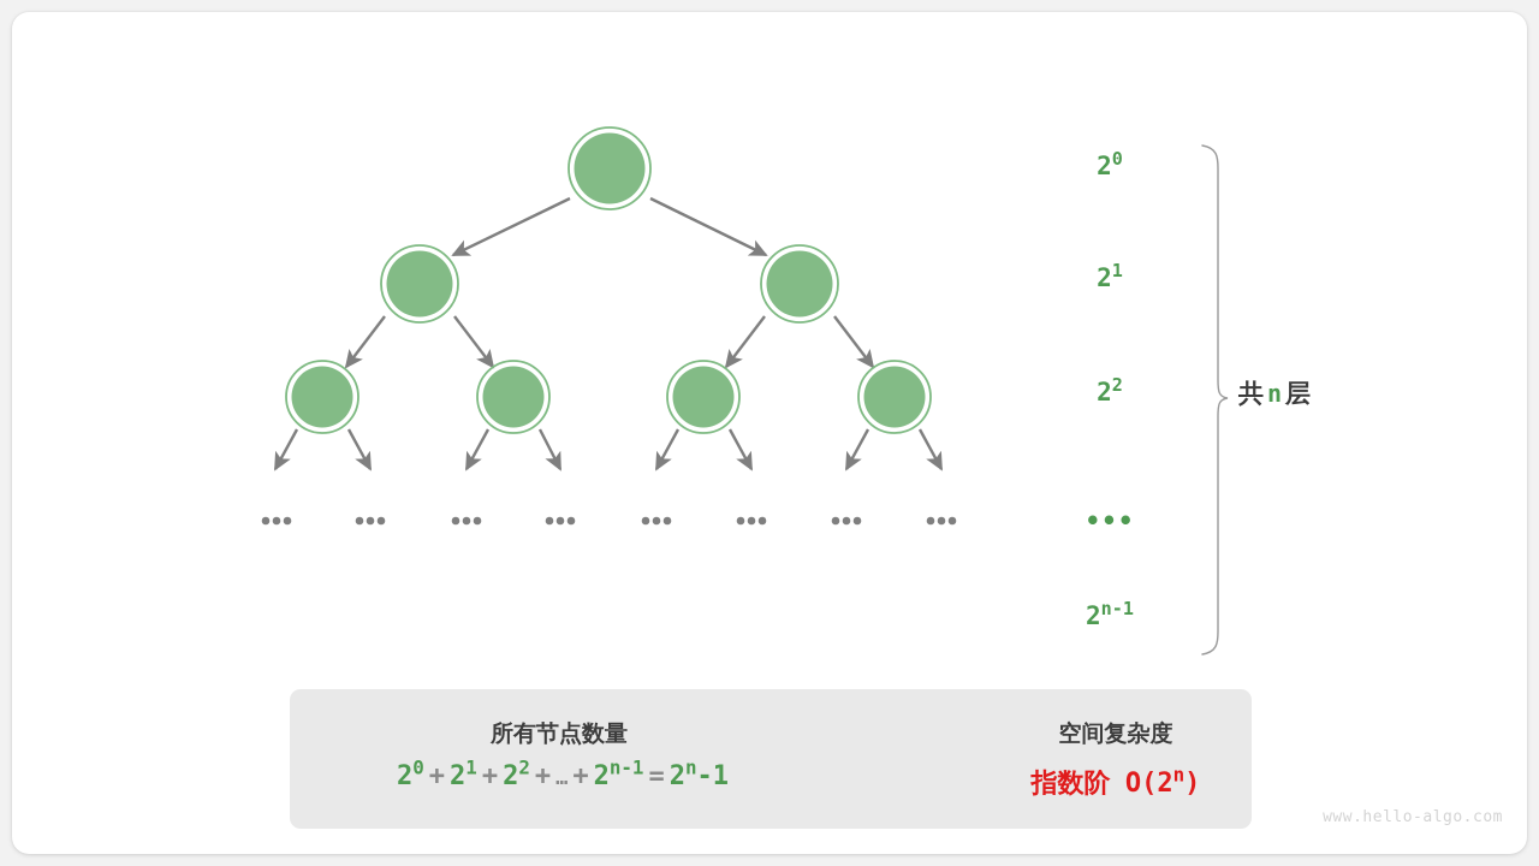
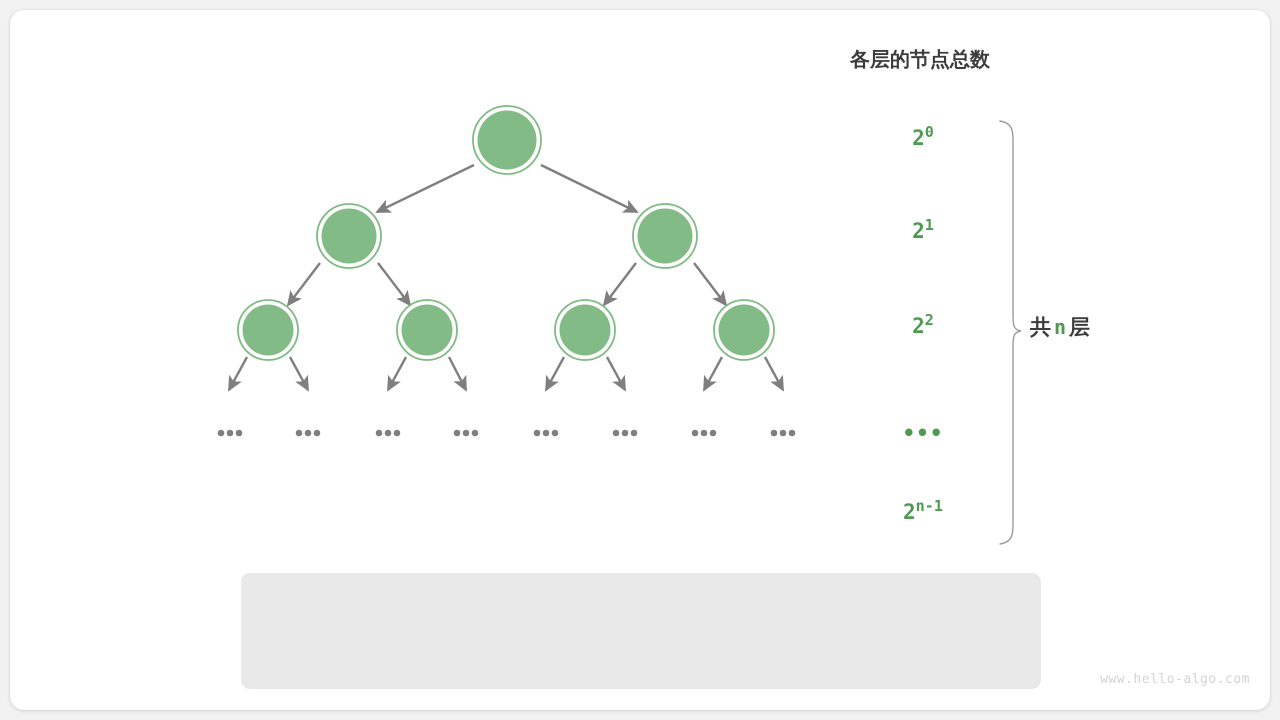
+ 各层的节点总数
  20
  21
  22
  •••
  2n-1
  共 n 层
- 所有节点数量
- 空间复杂度
- 20 + 21 + 22 + … + 2n-1 = 2n-1
- 指数阶 O(2n)
  www.hello-algo.com
